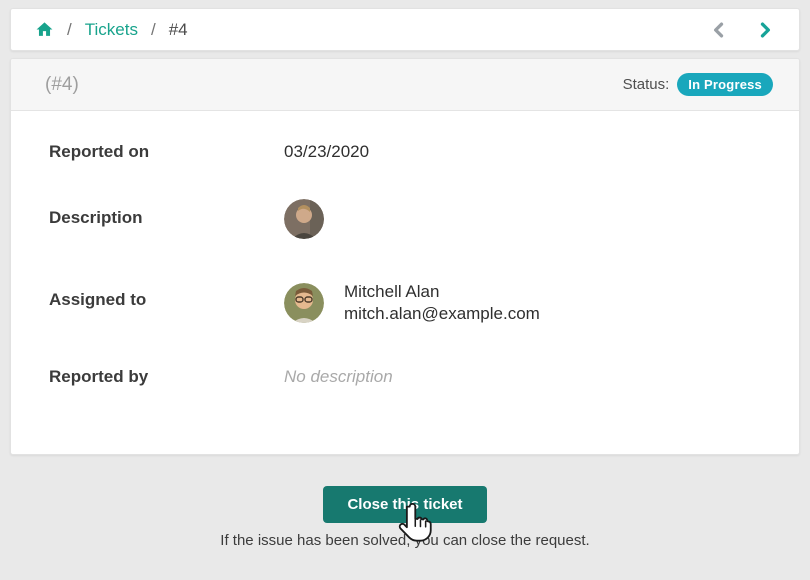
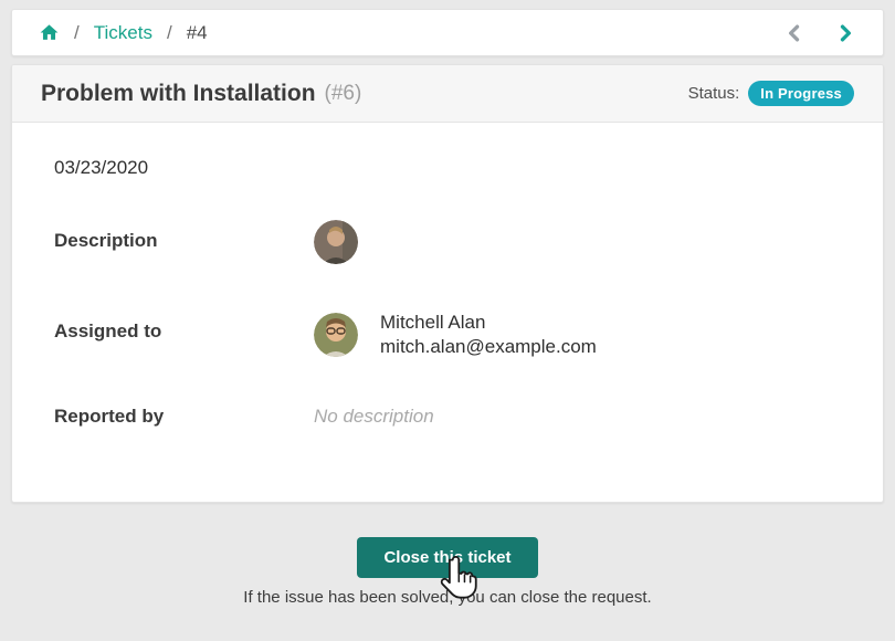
  /
  Tickets
  /
  #4
+ Problem with Installation
- (#4)
+ (#6)
  Status:
  In Progress
- Reported on
  03/23/2020
  Description
  Assigned to
  Mitchell Alan
  mitch.alan@example.com
  Reported by
  No description
  Close thi ticket
  If the issue has been solved,ou can close the request.
